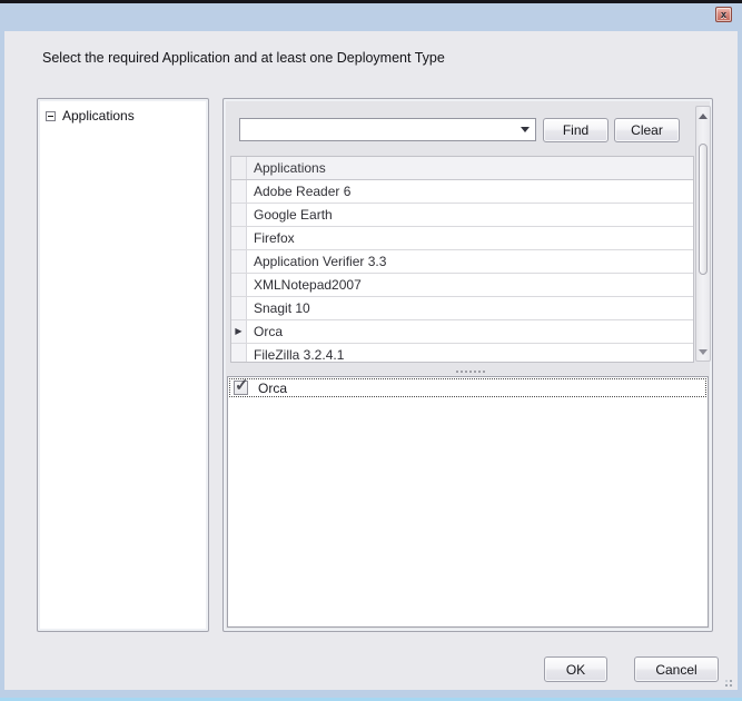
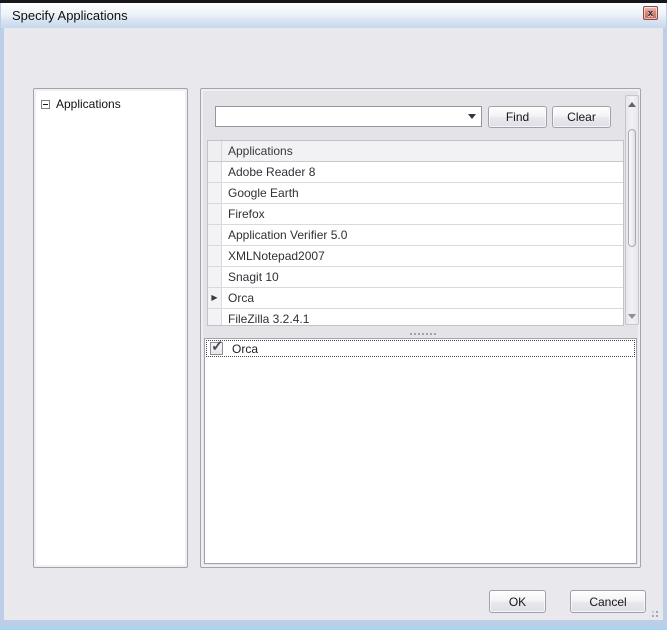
+ Specify Applications
  x
- Select the required Application and at least one Deployment Type
  Applications
  Find
  Clear
  Applications
- Adobe Reader 6
+ Adobe Reader 8
  Google Earth
  Firefox
- Application Verifier 3.3
+ Application Verifier 5.0
  XMLNotepad2007
  Snagit 10
  ▶
  Orca
  FileZilla 3.2.4.1
  ✓
  Orca
  OK
  Cancel
